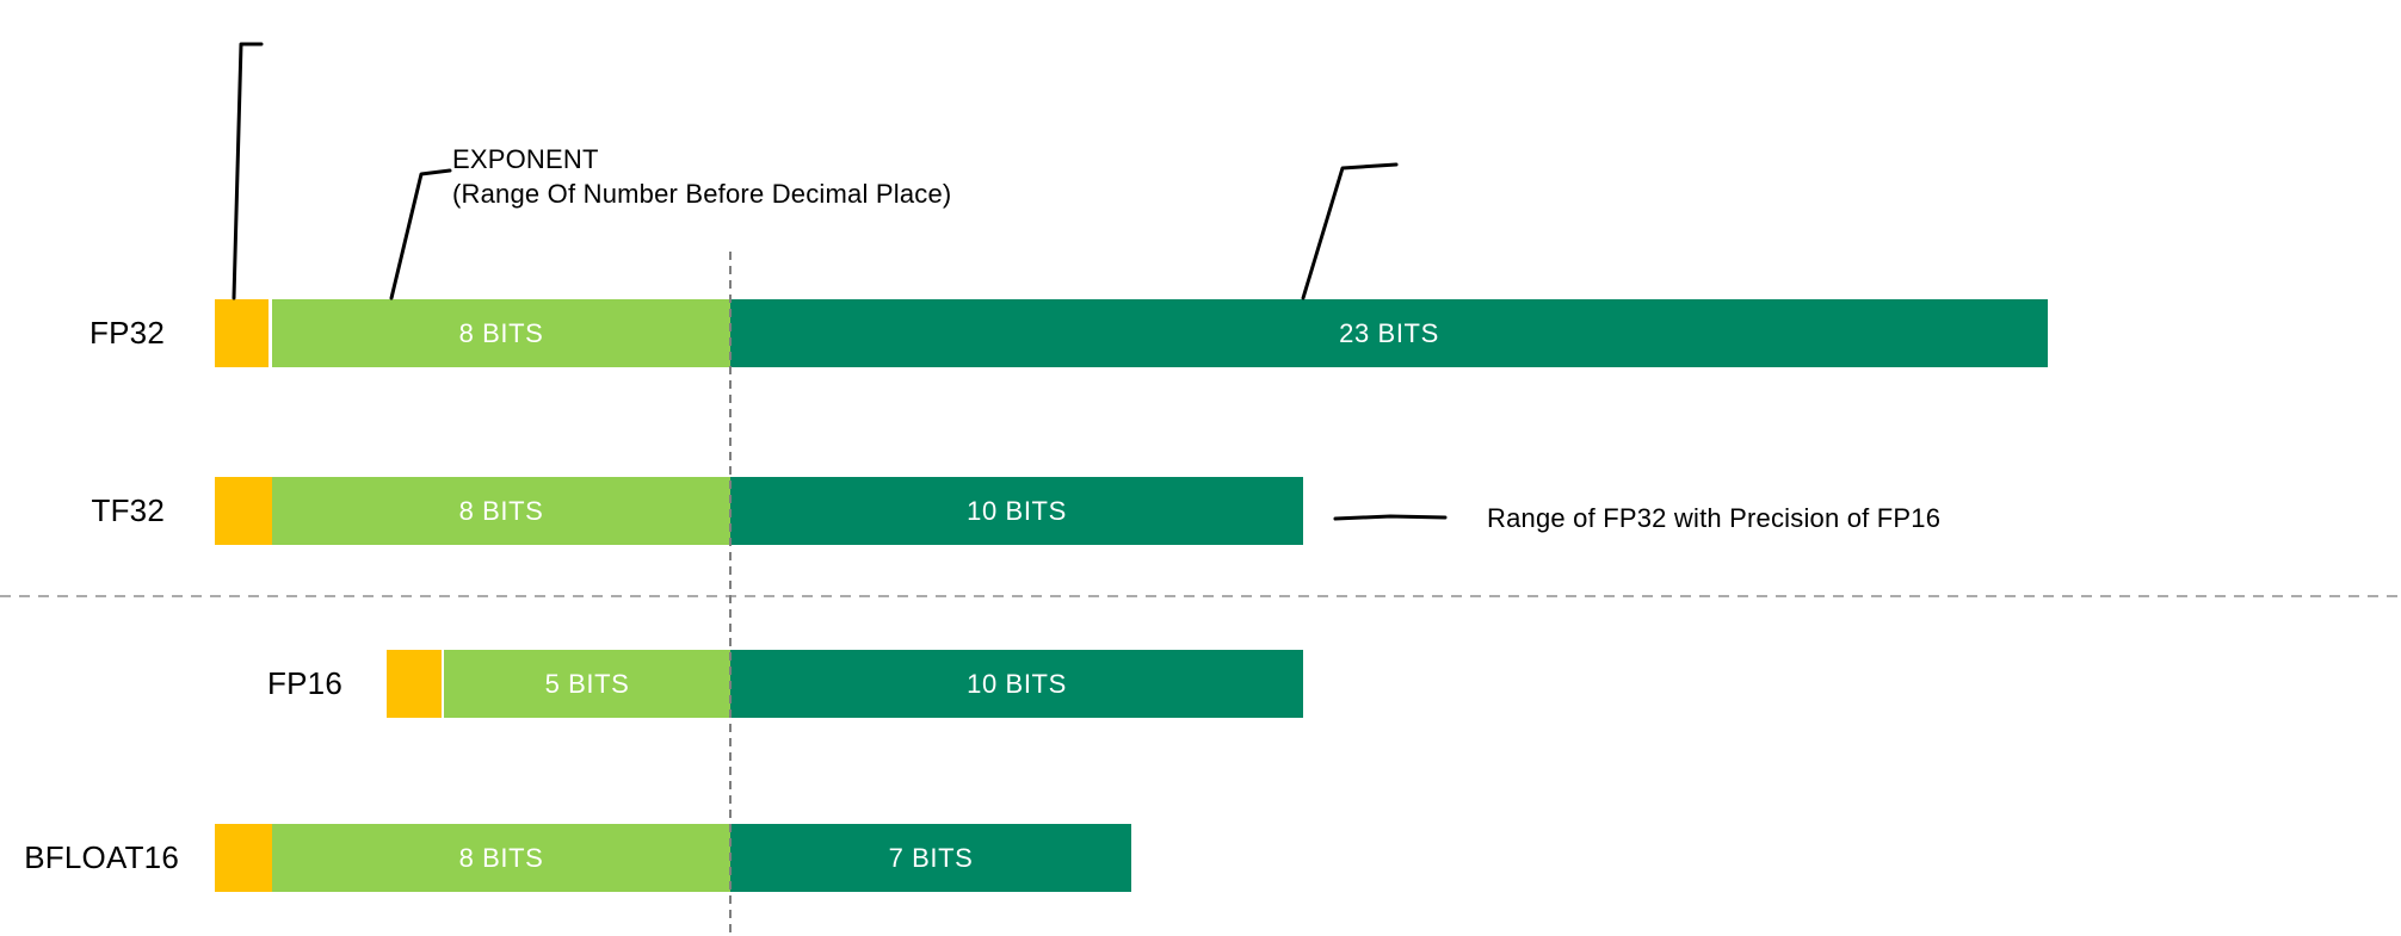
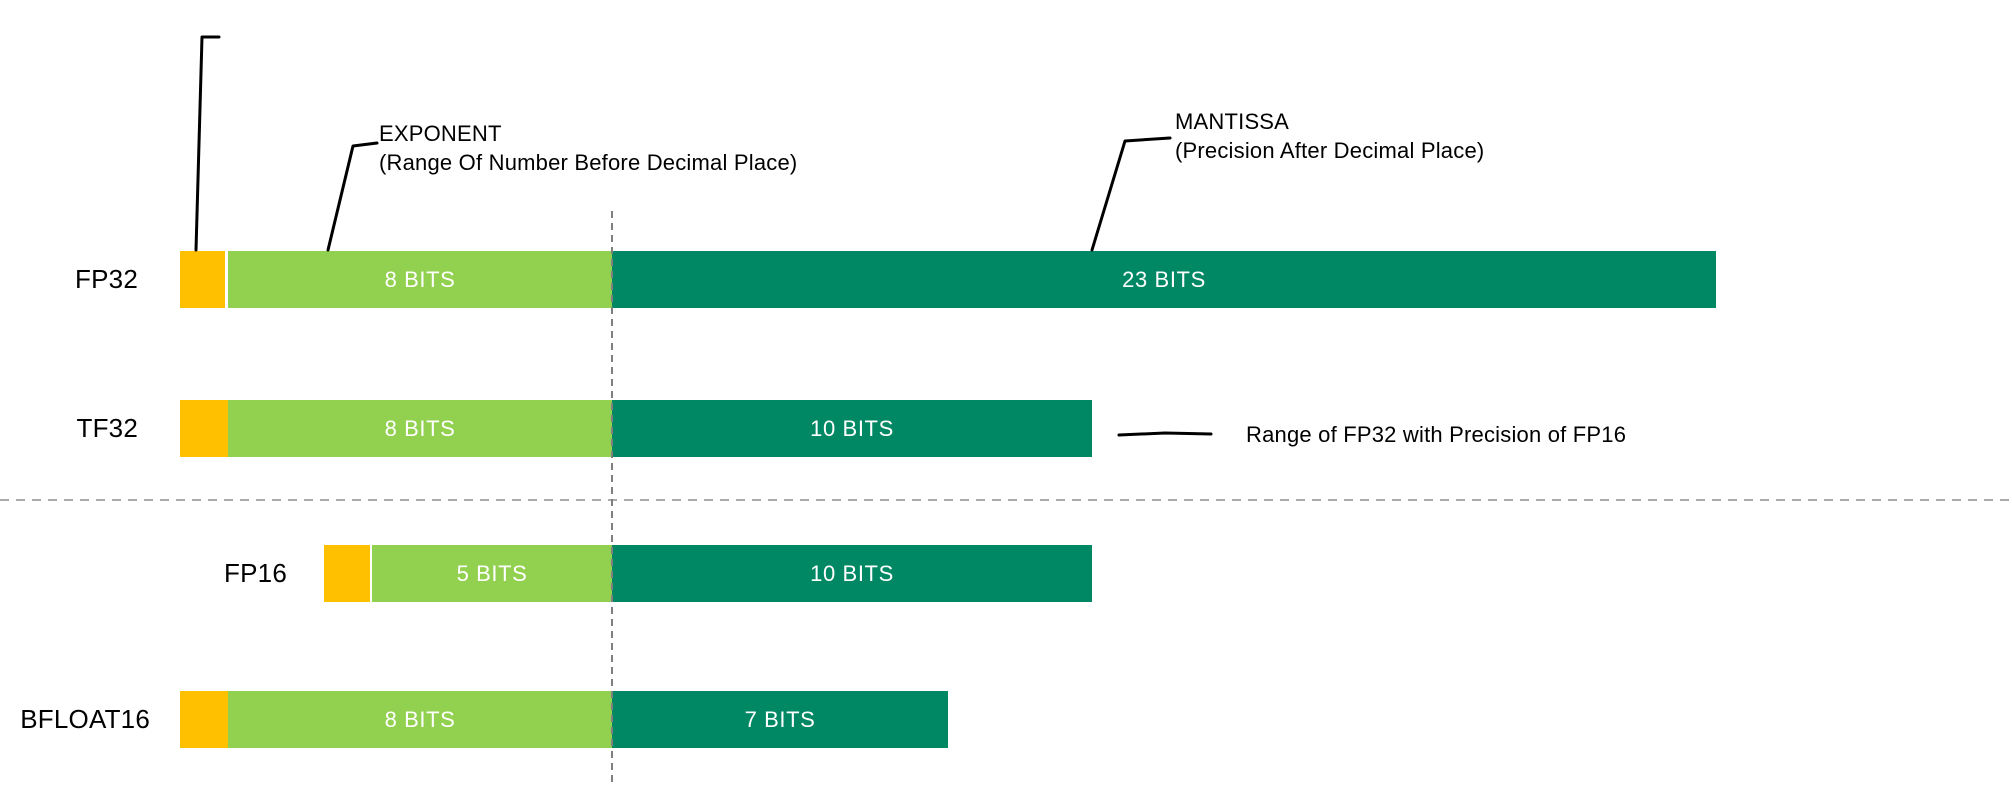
  EXPONENT
  (Range Of Number Before Decimal Place)
+ MANTISSA
+ (Precision After Decimal Place)
  Range of FP32 with Precision of FP16
  FP32
  8 BITS
  23 BITS
  TF32
  8 BITS
  10 BITS
  FP16
  5 BITS
  10 BITS
  BFLOAT16
  8 BITS
  7 BITS
